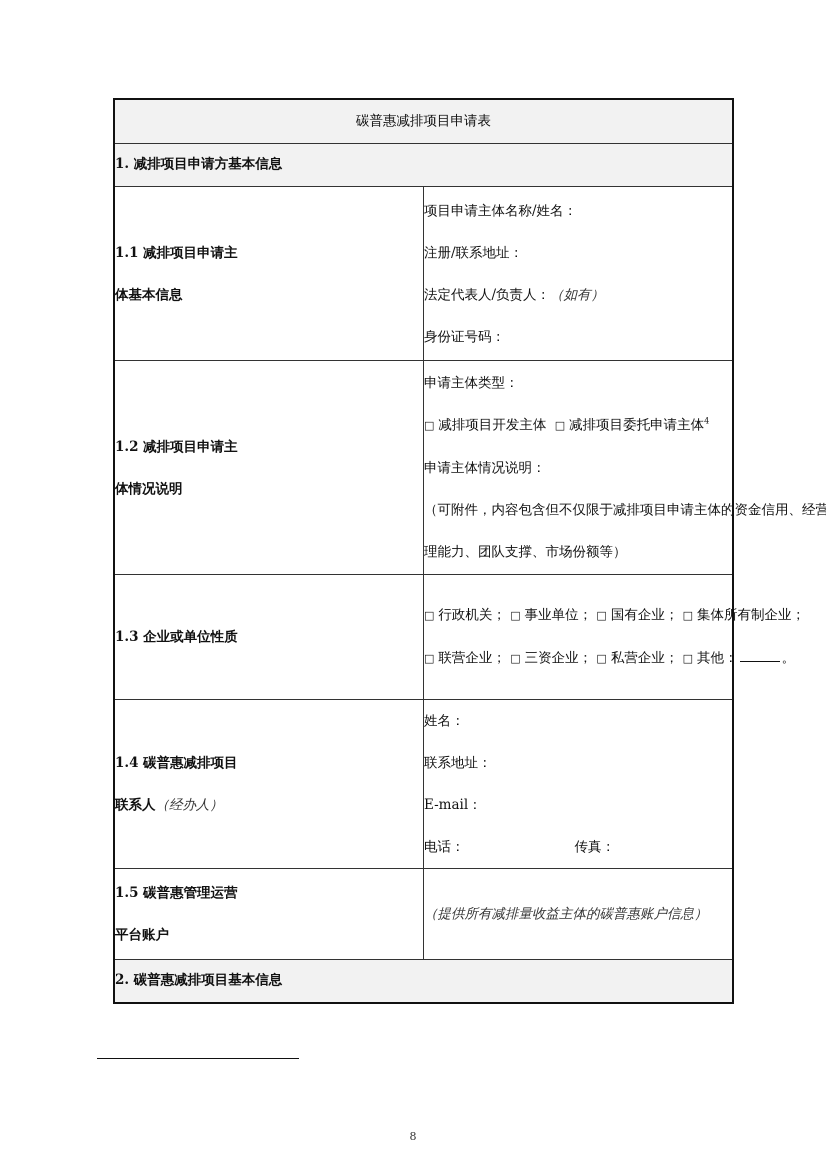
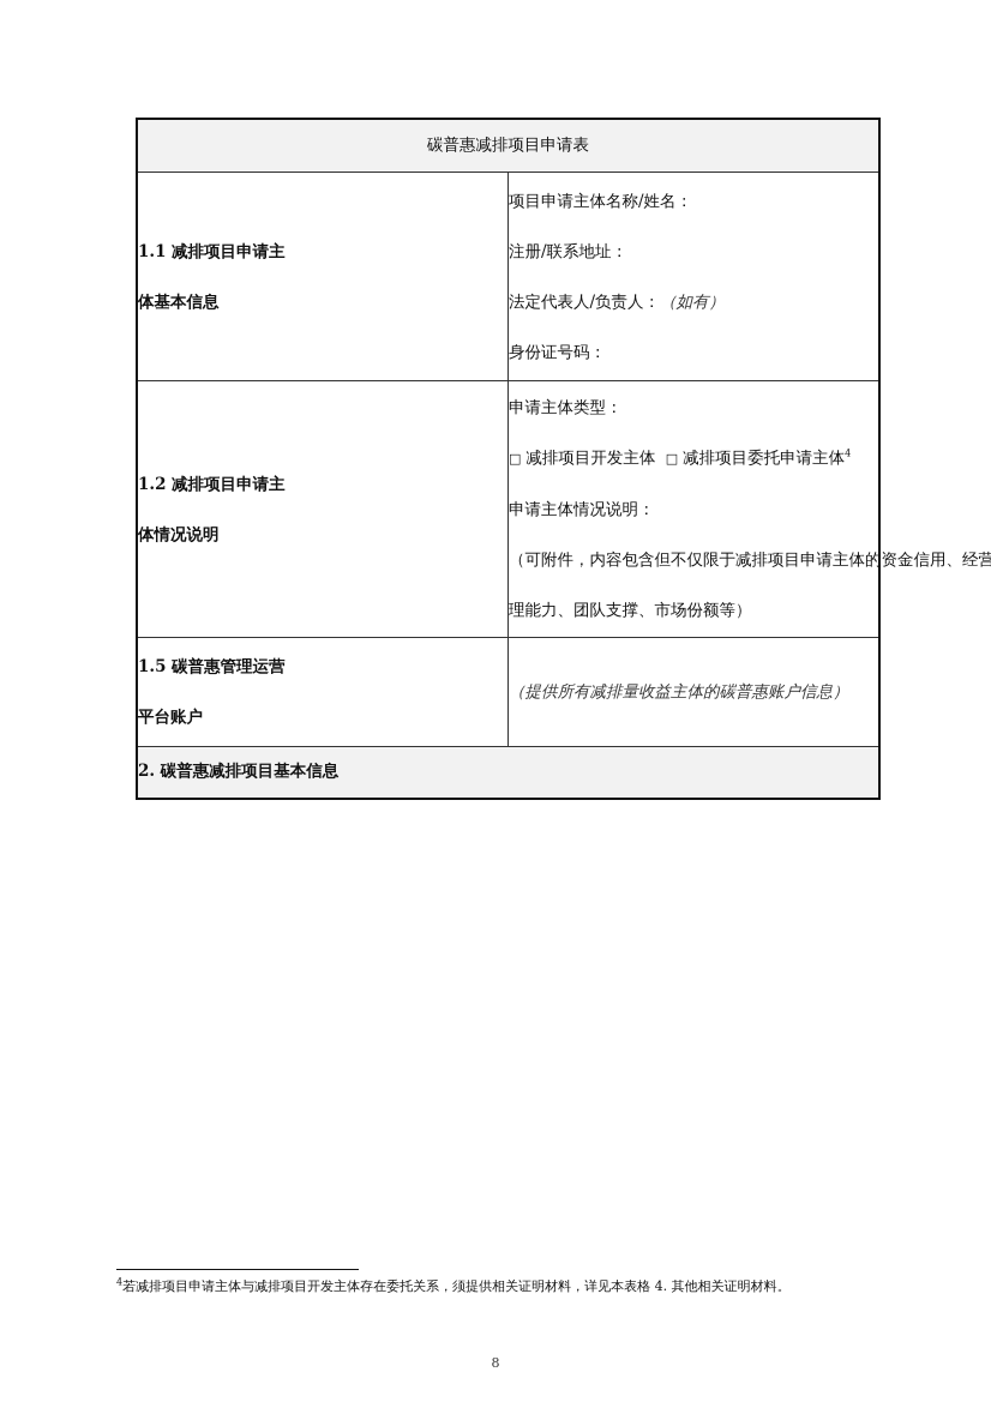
  碳普惠减排项目申请表
- 1. 减排项目申请方基本信息
  1.1 减排项目申请主 体基本信息	项目申请主体名称/姓名： 注册/联系地址： 法定代表人/负责人：（如有） 身份证号码：
  1.2 减排项目申请主 体情况说明	申请主体类型： □ 减排项目开发主体 □ 减排项目委托申请主体4 申请主体情况说明： （可附件，内容包含但不仅限于减排项目申请主体的资金信用、经营 理能力、团队支撑、市场份额等）
- 1.3 企业或单位性质	□ 行政机关； □ 事业单位； □ 国有企业； □ 集体所有制企业； □ 联营企业； □ 三资企业； □ 私营企业； □ 其他： 。
- 1.4 碳普惠减排项目 联系人（经办人）	姓名： 联系地址： E-mail： 电话： 传真：
  1.5 碳普惠管理运营 平台账户	（提供所有减排量收益主体的碳普惠账户信息）
  2. 碳普惠减排项目基本信息
+ 4若减排项目申请主体与减排项目开发主体存在委托关系，须提供相关证明材料，详见本表格 4. 其他相关证明材料。
  8
